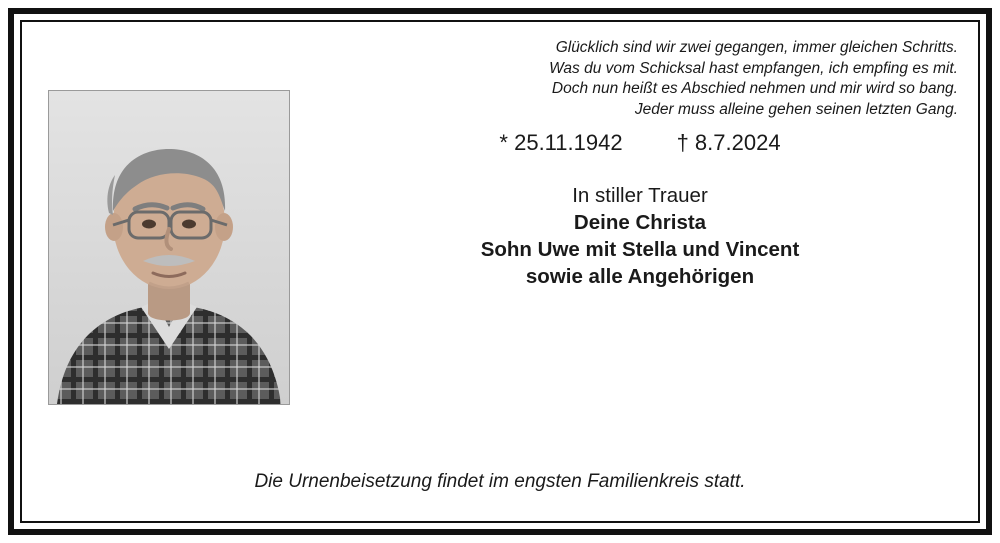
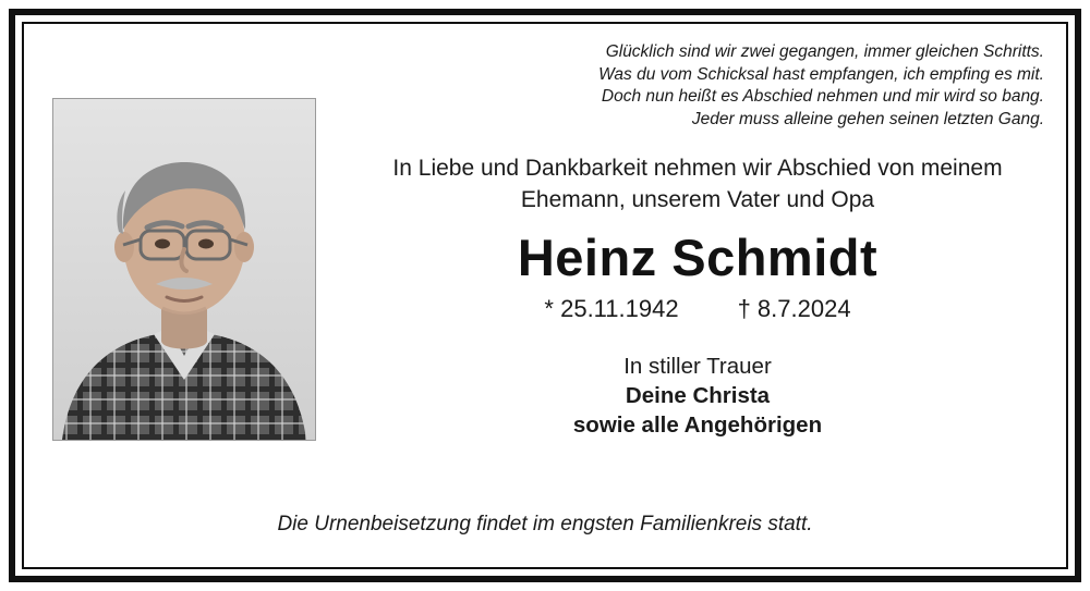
  Glücklich sind wir zwei gegangen, immer gleichen Schritts.
  Was du vom Schicksal hast empfangen, ich empfing es mit.
  Doch nun heißt es Abschied nehmen und mir wird so bang.
  Jeder muss alleine gehen seinen letzten Gang.
+ In Liebe und Dankbarkeit nehmen wir Abschied von meinem
+ Ehemann, unserem Vater und Opa
+ Heinz Schmidt
  * 25.11.1942 † 8.7.2024
  In stiller Trauer
  Deine Christa
- Sohn Uwe mit Stella und Vincent
  sowie alle Angehörigen
  Die Urnenbeisetzung findet im engsten Familienkreis statt.
